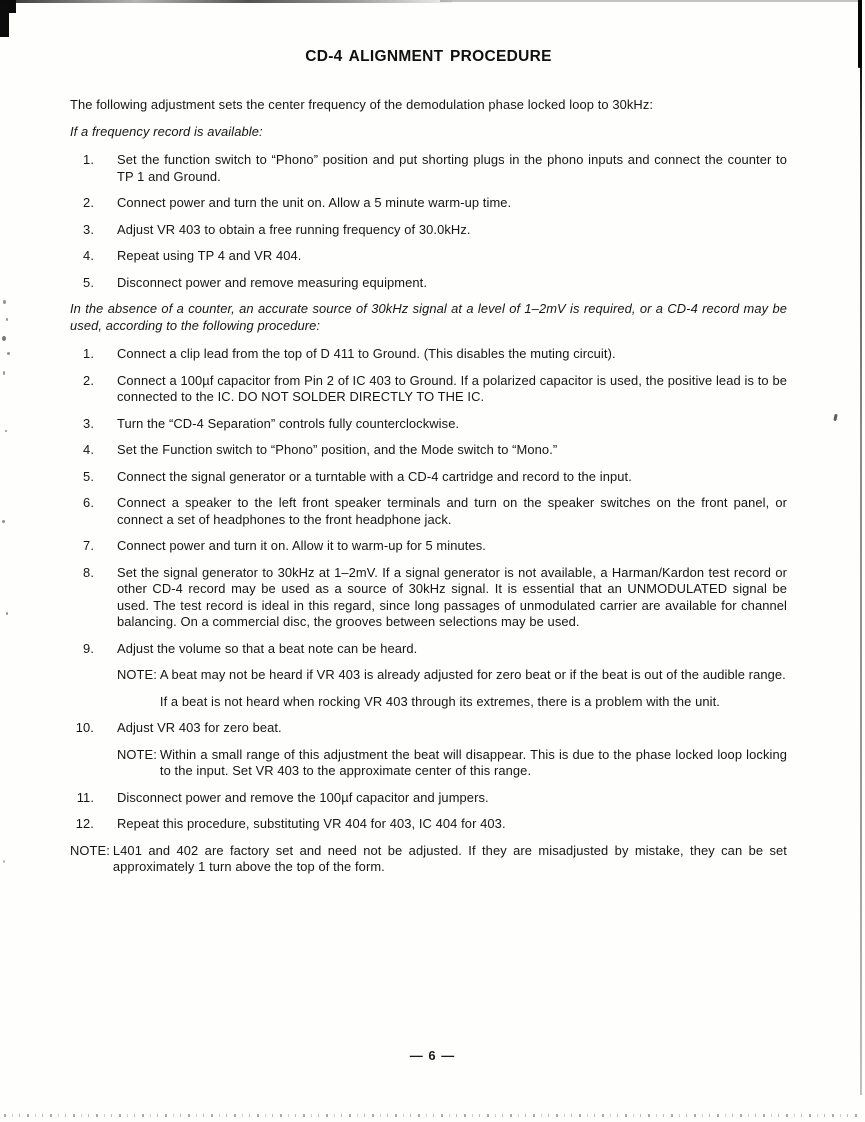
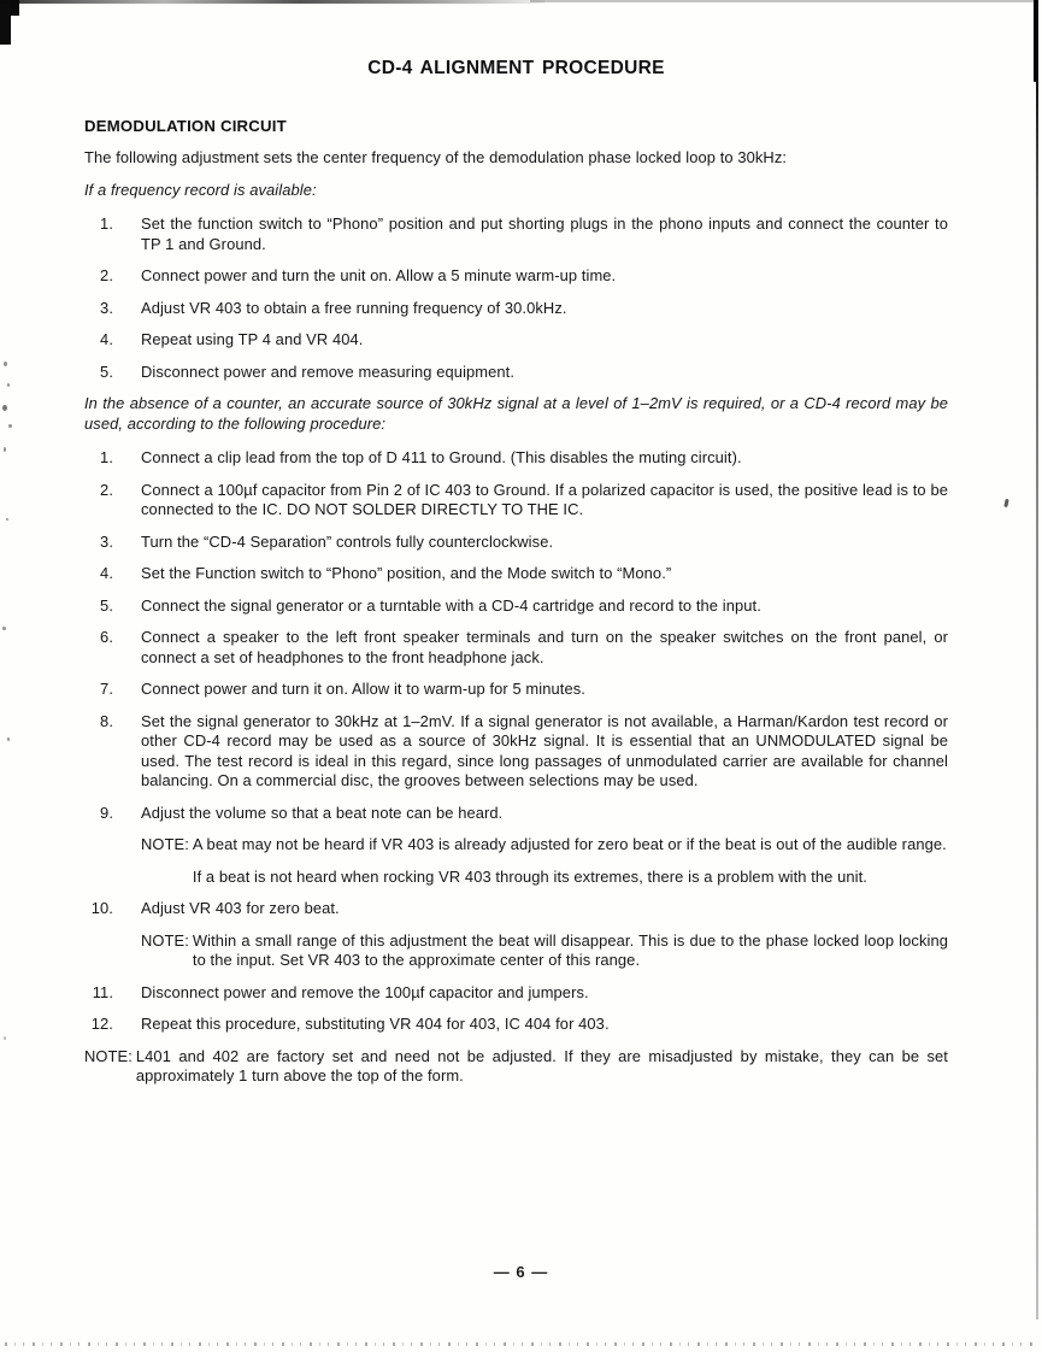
  CD-4 ALIGNMENT PROCEDURE
+ DEMODULATION CIRCUIT
  The following adjustment sets the center frequency of the demodulation phase locked loop to 30kHz:
  If a frequency record is available:
  1.
  Set the function switch to “Phono” position and put shorting plugs in the phono inputs and connect the counter to TP 1 and Ground.
  2.
  Connect power and turn the unit on. Allow a 5 minute warm-up time.
  3.
  Adjust VR 403 to obtain a free running frequency of 30.0kHz.
  4.
  Repeat using TP 4 and VR 404.
  5.
  Disconnect power and remove measuring equipment.
  In the absence of a counter, an accurate source of 30kHz signal at a level of 1–2mV is required, or a CD-4 record may be used, according to the following procedure:
  1.
  Connect a clip lead from the top of D 411 to Ground. (This disables the muting circuit).
  2.
  Connect a 100µf capacitor from Pin 2 of IC 403 to Ground. If a polarized capacitor is used, the positive lead is to be connected to the IC. DO NOT SOLDER DIRECTLY TO THE IC.
  3.
  Turn the “CD-4 Separation” controls fully counterclockwise.
  4.
  Set the Function switch to “Phono” position, and the Mode switch to “Mono.”
  5.
  Connect the signal generator or a turntable with a CD-4 cartridge and record to the input.
  6.
  Connect a speaker to the left front speaker terminals and turn on the speaker switches on the front panel, or connect a set of headphones to the front headphone jack.
  7.
  Connect power and turn it on. Allow it to warm-up for 5 minutes.
  8.
  Set the signal generator to 30kHz at 1–2mV. If a signal generator is not available, a Harman/Kardon test record or other CD-4 record may be used as a source of 30kHz signal. It is essential that an UNMODULATED signal be used. The test record is ideal in this regard, since long passages of unmodulated carrier are available for channel balancing. On a commercial disc, the grooves between selections may be used.
  9.
  Adjust the volume so that a beat note can be heard.
  NOTE:
  A beat may not be heard if VR 403 is already adjusted for zero beat or if the beat is out of the audible range.
  If a beat is not heard when rocking VR 403 through its extremes, there is a problem with the unit.
  10.
  Adjust VR 403 for zero beat.
  NOTE:
  Within a small range of this adjustment the beat will disappear. This is due to the phase locked loop locking to the input. Set VR 403 to the approximate center of this range.
  11.
  Disconnect power and remove the 100µf capacitor and jumpers.
  12.
  Repeat this procedure, substituting VR 404 for 403, IC 404 for 403.
  NOTE:
  L401 and 402 are factory set and need not be adjusted. If they are misadjusted by mistake, they can be set approximately 1 turn above the top of the form.
  — 6 —
